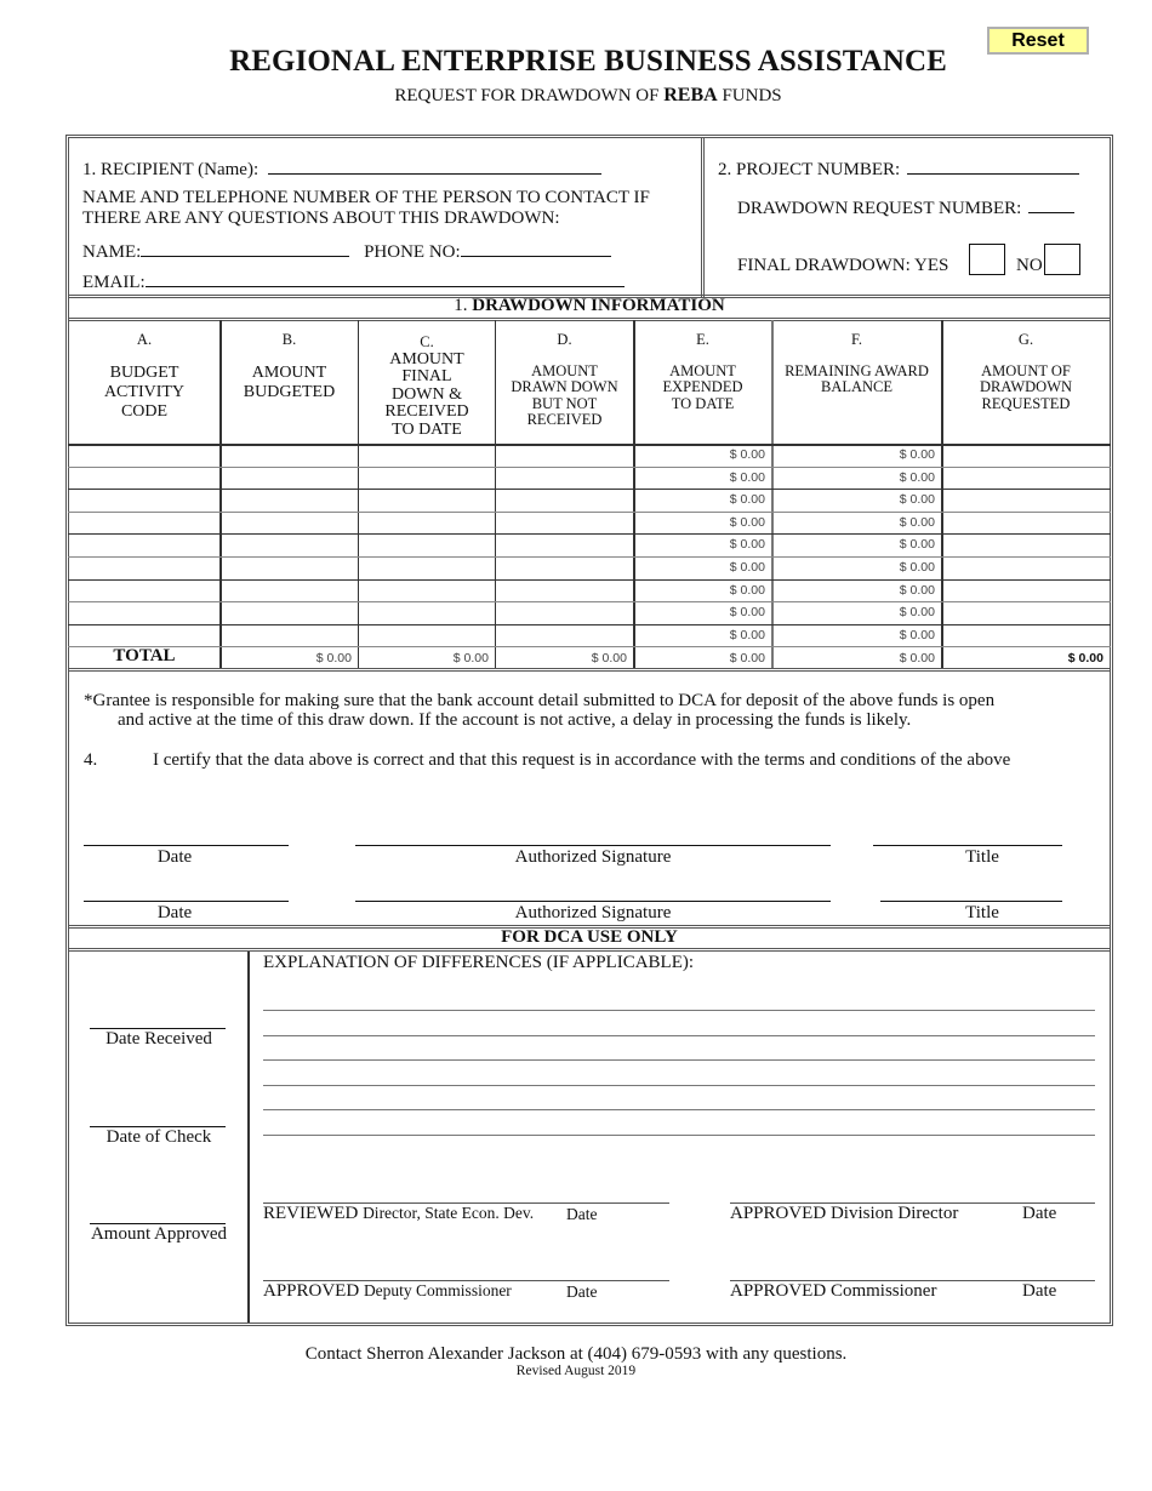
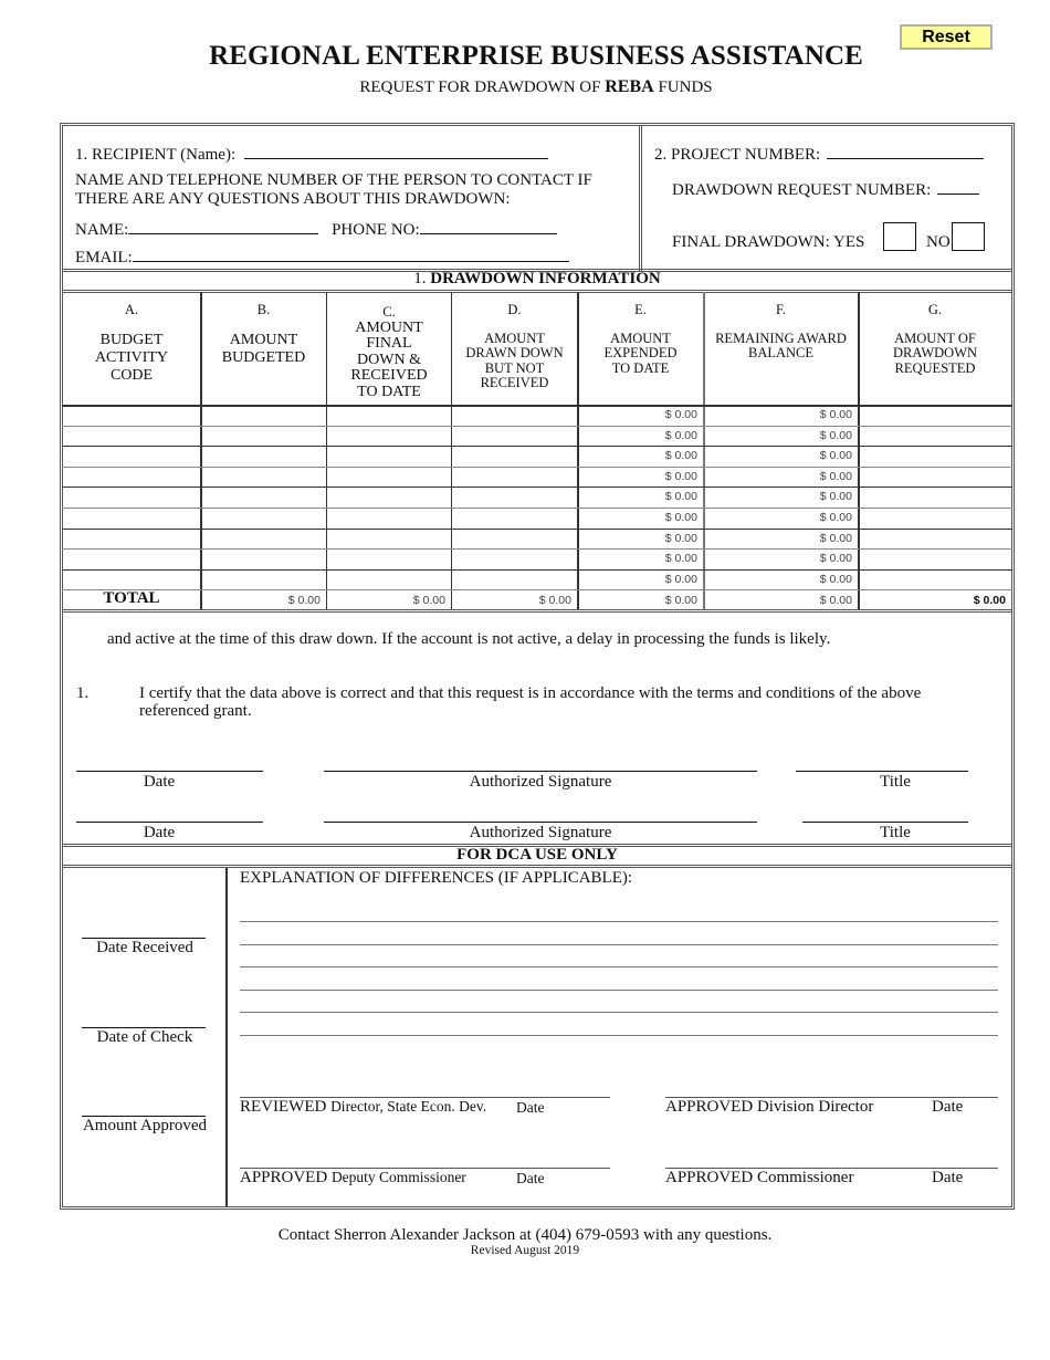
  Reset
  REGIONAL ENTERPRISE BUSINESS ASSISTANCE
  REQUEST FOR DRAWDOWN OF REBA FUNDS
  1. RECIPIENT (Name):
  NAME AND TELEPHONE NUMBER OF THE PERSON TO CONTACT IF
  THERE ARE ANY QUESTIONS ABOUT THIS DRAWDOWN:
  NAME: PHONE NO:
  EMAIL:
  2. PROJECT NUMBER:
  DRAWDOWN REQUEST NUMBER:
  FINAL DRAWDOWN: YES
  NO
  1. DRAWDOWN INFORMATION
  A.
  BUDGET ACTIVITY CODE
  B.
  AMOUNT BUDGETED
  C.
  AMOUNT FINAL DOWN & RECEIVED TO DATE
  D.
  AMOUNT DRAWN DOWN BUT NOT RECEIVED
  E.
  AMOUNT EXPENDED TO DATE
  F.
  REMAINING AWARD BALANCE
  G.
  AMOUNT OF DRAWDOWN REQUESTED
  $ 0.00
  $ 0.00
  $ 0.00
  $ 0.00
  $ 0.00
  $ 0.00
  $ 0.00
  $ 0.00
  $ 0.00
  $ 0.00
  $ 0.00
  $ 0.00
  $ 0.00
  $ 0.00
  $ 0.00
  $ 0.00
  $ 0.00
  $ 0.00
  TOTAL
  $ 0.00
  $ 0.00
  $ 0.00
  $ 0.00
  $ 0.00
  $ 0.00
- *Grantee is responsible for making sure that the bank account detail submitted to DCA for deposit of the above funds is open
  and active at the time of this draw down. If the account is not active, a delay in processing the funds is likely.
- 4.
+ 1.
  I certify that the data above is correct and that this request is in accordance with the terms and conditions of the above
+ referenced grant.
  Date
  Authorized Signature
  Title
  Date
  Authorized Signature
  Title
  FOR DCA USE ONLY
  Date Received
  Date of Check
  Amount Approved
  EXPLANATION OF DIFFERENCES (IF APPLICABLE):
  REVIEWED Director, State Econ. Dev.
  Date
  APPROVED Division Director
  Date
  APPROVED Deputy Commissioner
  Date
  APPROVED Commissioner
  Date
  Contact Sherron Alexander Jackson at (404) 679-0593 with any questions.
  Revised August 2019
